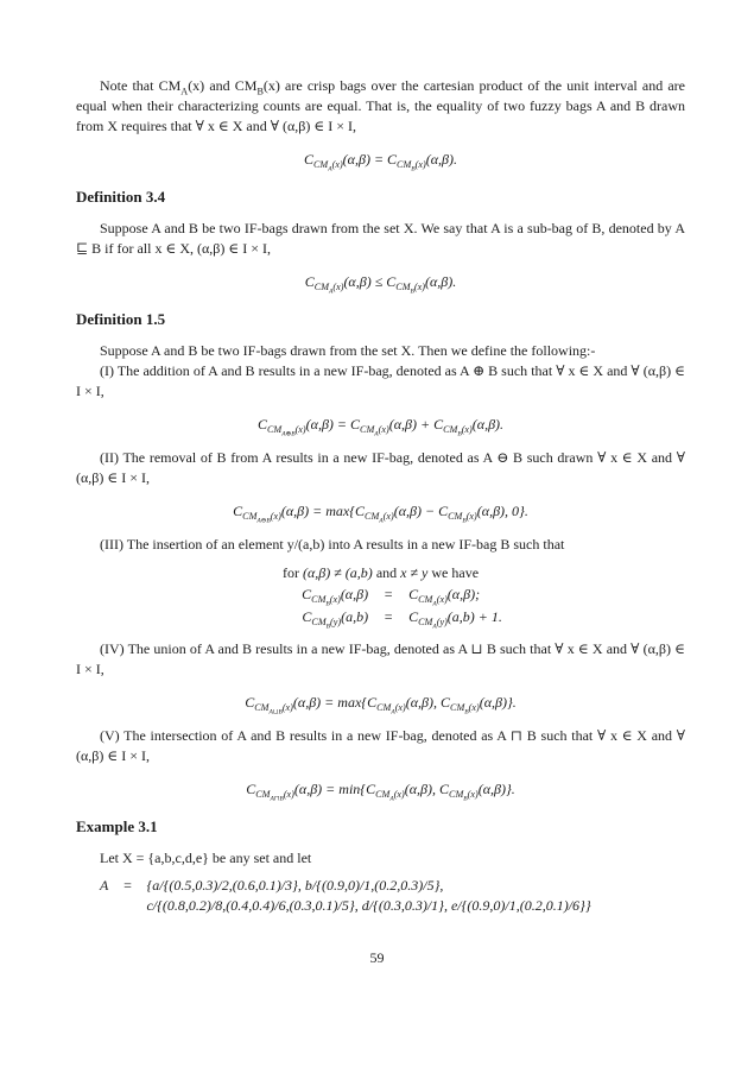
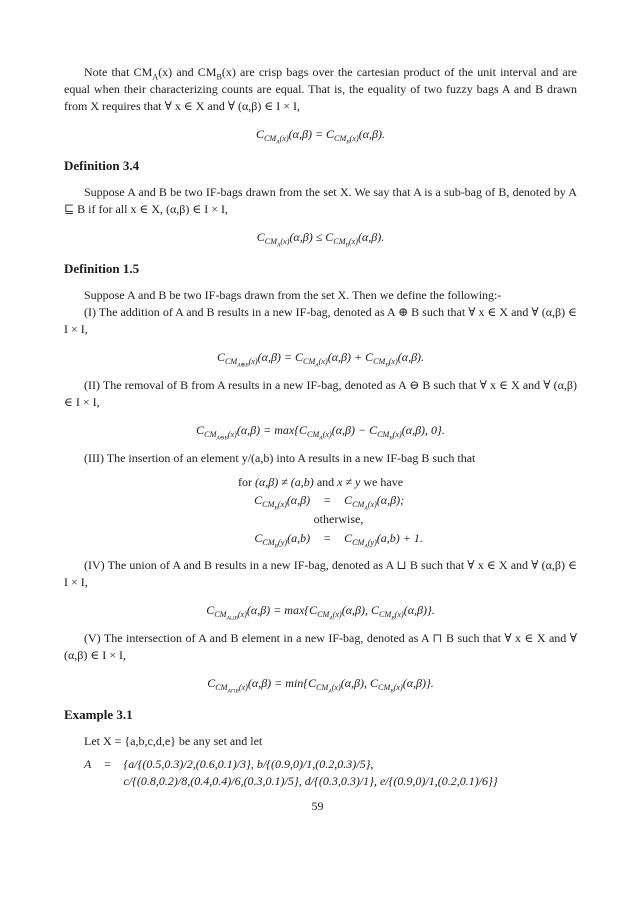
  Note that CMA(x) and CMB(x) are crisp bags over the cartesian product of the unit interval and are equal when their characterizing counts are equal. That is, the equality of two fuzzy bags A and B drawn from X requires that ∀ x ∈ X and ∀ (α,β) ∈ I × I,
  CCM (x)(α,β) = CCM (x)(α,β).
  Definition 3.4
  Suppose A and B be two IF-bags drawn from the set X. We say that A is a sub-bag of B, denoted by A ⊑ B if for all x ∈ X, (α,β) ∈ I × I,
  CCM (x)(α,β) ≤ CCM (x)(α,β).
  Definition 1.5
  Suppose A and B be two IF-bags drawn from the set X. Then we define the following:-
  (I) The addition of A and B results in a new IF-bag, denoted as A ⊕ B such that ∀ x ∈ X and ∀ (α,β) ∈ I × I,
  CCM (x)(α,β) = CCM (x)(α,β) + CCM (x)(α,β).
- (II) The removal of B from A results in a new IF-bag, denoted as A ⊖ B such drawn ∀ x ∈ X and ∀ (α,β) ∈ I × I,
+ (II) The removal of B from A results in a new IF-bag, denoted as A ⊖ B such that ∀ x ∈ X and ∀ (α,β) ∈ I × I,
  CCM (x)(α,β) = max{CCM (x)(α,β) − CCM (x)(α,β), 0}.
  (III) The insertion of an element y/(a,b) into A results in a new IF-bag B such that
  for (α,β) ≠ (a,b) and x ≠ y we have
  CCM (x)(α,β)
  =
  CCM (x)(α,β);
+ otherwise,
  CCM (y)(a,b)
  =
  CCM (y)(a,b) + 1.
  (IV) The union of A and B results in a new IF-bag, denoted as A ⊔ B such that ∀ x ∈ X and ∀ (α,β) ∈ I × I,
  CCM (x)(α,β) = max{CCM (x)(α,β), CCM (x)(α,β)}.
- (V) The intersection of A and B results in a new IF-bag, denoted as A ⊓ B such that ∀ x ∈ X and ∀ (α,β) ∈ I × I,
+ (V) The intersection of A and B element in a new IF-bag, denoted as A ⊓ B such that ∀ x ∈ X and ∀ (α,β) ∈ I × I,
  CCM (x)(α,β) = min{CCM (x)(α,β), CCM (x)(α,β)}.
  Example 3.1
  Let X = {a,b,c,d,e} be any set and let
  A
  =
  {a/{(0.5,0.3)/2,(0.6,0.1)/3}, b/{(0.9,0)/1,(0.2,0.3)/5},
  c/{(0.8,0.2)/8,(0.4,0.4)/6,(0.3,0.1)/5}, d/{(0.3,0.3)/1}, e/{(0.9,0)/1,(0.2,0.1)/6}}
  59
